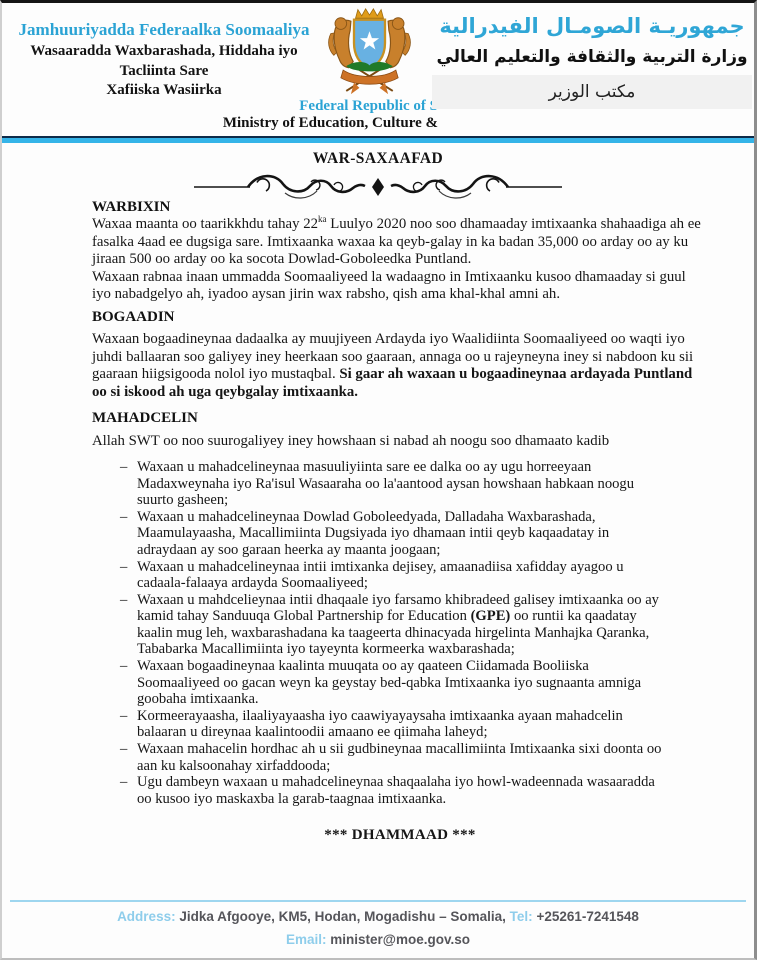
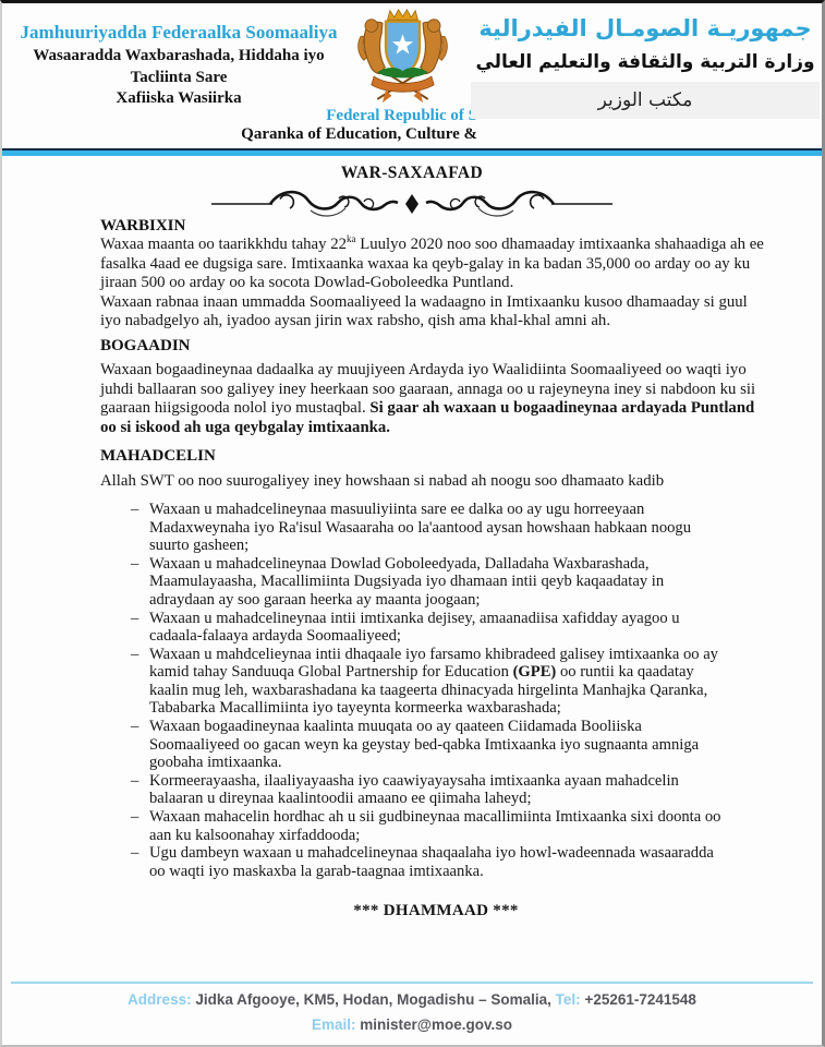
  Jamhuuriyadda Federaalka Soomaaliya
  Wasaaradda Waxbarashada, Hiddaha iyo
  Tacliinta Sare
  Xafiiska Wasiirka
  Federal Republic of
- Ministry of Education, Culture &
+ Qaranka of Education, Culture &
  جمهوريـة الصومـال الفيدرالية
  وزارة التربية والثقافة والتعليم العالي
  مكتب الوزير
  WAR-SAXAAFAD
  WARBIXIN
  Waxaa maanta oo taarikkhdu tahay 22ka Luulyo 2020 noo soo dhamaaday imtixaanka shahaadiga ah ee fasalka 4aad ee dugsiga sare. Imtixaanka waxaa ka qeyb-galay in ka badan 35,000 oo arday oo ay ku jiraan 500 oo arday oo ka socota Dowlad-Goboleedka Puntland.
  Waxaan rabnaa inaan ummadda Soomaaliyeed la wadaagno in Imtixaanku kusoo dhamaaday si guul iyo nabadgelyo ah, iyadoo aysan jirin wax rabsho, qish ama khal-khal amni ah.
  BOGAADIN
  Waxaan bogaadineynaa dadaalka ay muujiyeen Ardayda iyo Waalidiinta Soomaaliyeed oo waqti iyo juhdi ballaaran soo galiyey iney heerkaan soo gaaraan, annaga oo u rajeyneyna iney si nabdoon ku sii gaaraan hiigsigooda nolol iyo mustaqbal. Si gaar ah waxaan u bogaadineynaa ardayada Puntland oo si iskood ah uga qeybgalay imtixaanka.
  MAHADCELIN
  Allah SWT oo noo suurogaliyey iney howshaan si nabad ah noogu soo dhamaato kadib
  –
  Waxaan u mahadcelineynaa masuuliyiinta sare ee dalka oo ay ugu horreeyaan Madaxweynaha iyo Ra'isul Wasaaraha oo la'aantood aysan howshaan habkaan noogu suurto gasheen;
  –
  Waxaan u mahadcelineynaa Dowlad Goboleedyada, Dalladaha Waxbarashada, Maamulayaasha, Macallimiinta Dugsiyada iyo dhamaan intii qeyb kaqaadatay in adraydaan ay soo garaan heerka ay maanta joogaan;
  –
  Waxaan u mahadcelineynaa intii imtixanka dejisey, amaanadiisa xafidday ayagoo u cadaala-falaaya ardayda Soomaaliyeed;
  –
  Waxaan u mahdcelieynaa intii dhaqaale iyo farsamo khibradeed galisey imtixaanka oo ay kamid tahay Sanduuqa Global Partnership for Education (GPE) oo runtii ka qaadatay kaalin mug leh, waxbarashadana ka taageerta dhinacyada hirgelinta Manhajka Qaranka, Tababarka Macallimiinta iyo tayeynta kormeerka waxbarashada;
  –
  Waxaan bogaadineynaa kaalinta muuqata oo ay qaateen Ciidamada Booliiska Soomaaliyeed oo gacan weyn ka geystay bed-qabka Imtixaanka iyo sugnaanta amniga goobaha imtixaanka.
  –
  Kormeerayaasha, ilaaliyayaasha iyo caawiyayaysaha imtixaanka ayaan mahadcelin balaaran u direynaa kaalintoodii amaano ee qiimaha laheyd;
  –
  Waxaan mahacelin hordhac ah u sii gudbineynaa macallimiinta Imtixaanka sixi doonta oo aan ku kalsoonahay xirfaddooda;
  –
- Ugu dambeyn waxaan u mahadcelineynaa shaqaalaha iyo howl-wadeennada wasaaradda oo kusoo iyo maskaxba la garab-taagnaa imtixaanka.
+ Ugu dambeyn waxaan u mahadcelineynaa shaqaalaha iyo howl-wadeennada wasaaradda oo waqti iyo maskaxba la garab-taagnaa imtixaanka.
  *** DHAMMAAD ***
  Address: Jidka Afgooye, KM5, Hodan, Mogadishu – Somalia, Tel: +25261-7241548
  Email: minister@moe.gov.so
